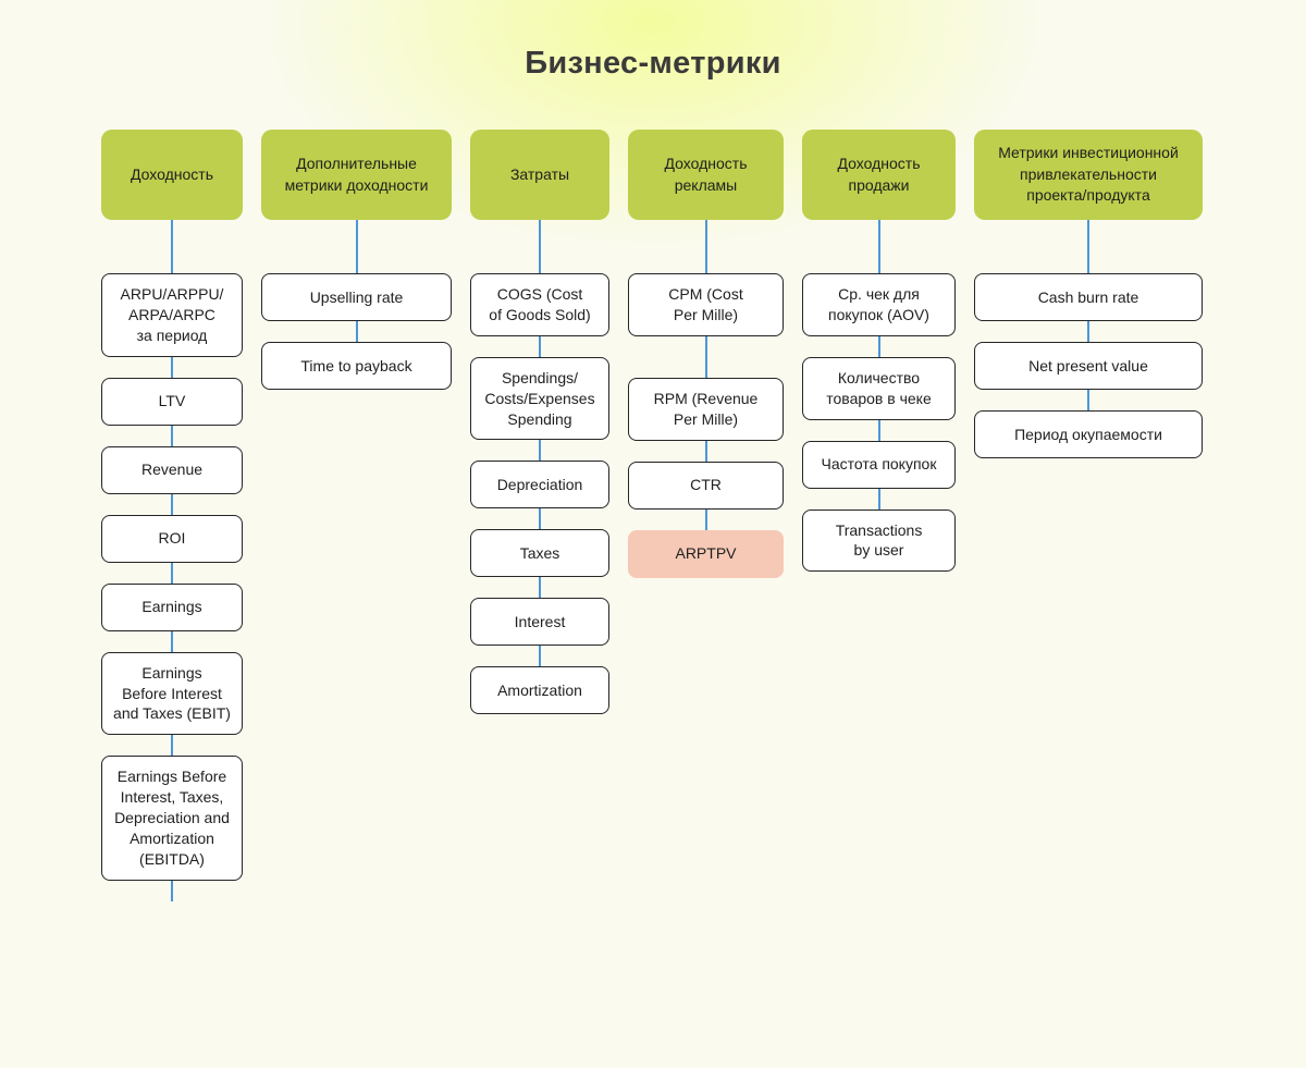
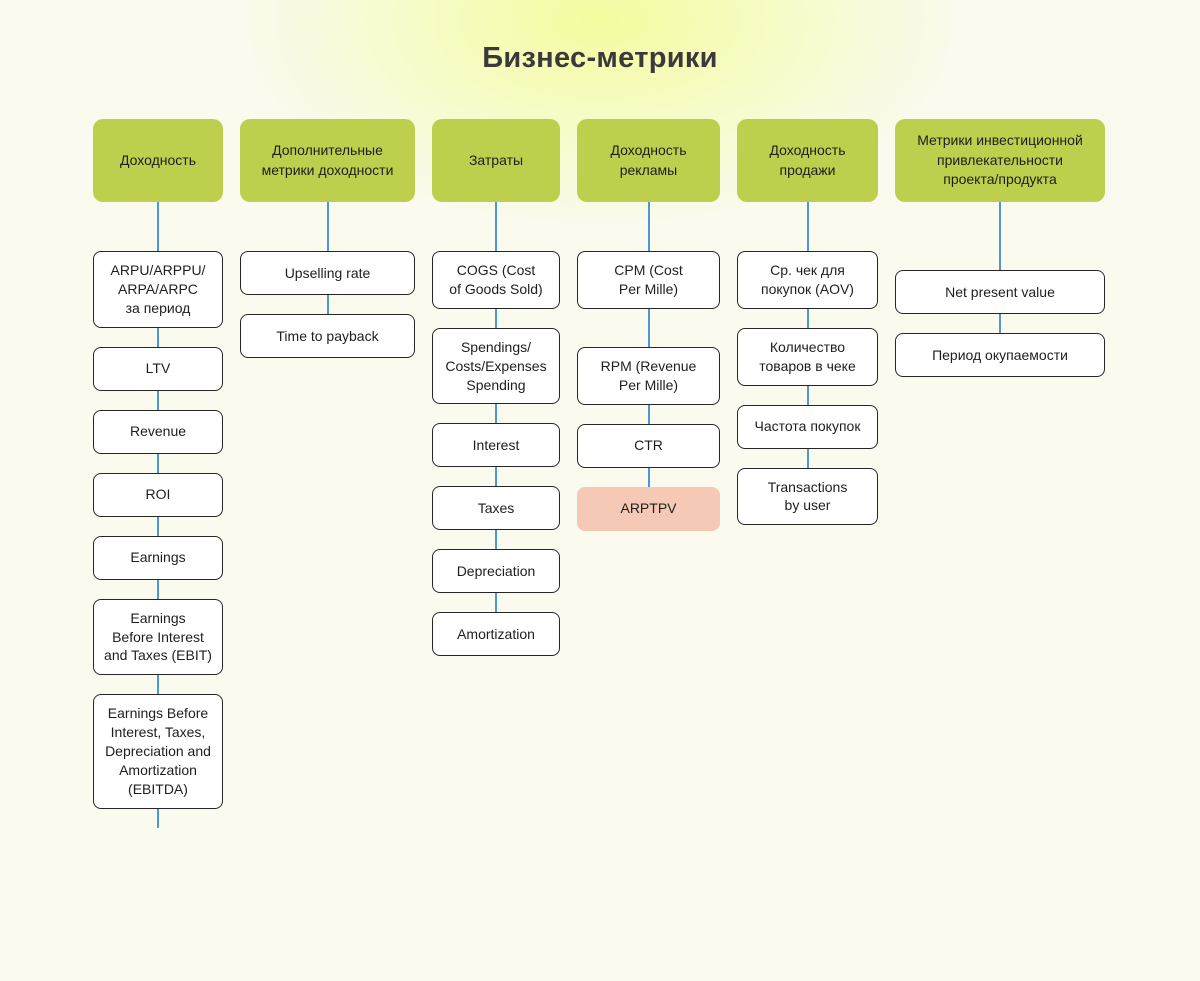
  Бизнес-метрики
  Доходность
  ARPU/ARPPU/
  ARPA/ARPC
  за период
  LTV
  Revenue
  ROI
  Earnings
  Earnings
  Before Interest
  and Taxes (EBIT)
  Earnings Before
  Interest, Taxes,
  Depreciation and
  Amortization
  (EBITDA)
  Дополнительные
  метрики доходности
  Upselling rate
  Time to payback
  Затраты
  COGS (Cost
  of Goods Sold)
  Spendings/
  Costs/Expenses
  Spending
- Depreciation
+ Interest
  Taxes
- Interest
+ Depreciation
  Amortization
  Доходность
  рекламы
  CPM (Cost
  Per Mille)
  RPM (Revenue
  Per Mille)
  CTR
  ARPTPV
  Доходность
  продажи
  Ср. чек для
  покупок (AOV)
  Количество
  товаров в чеке
  Частота покупок
  Transactions
  by user
  Метрики инвестиционной
  привлекательности
  проекта/продукта
- Cash burn rate
  Net present value
  Период окупаемости
